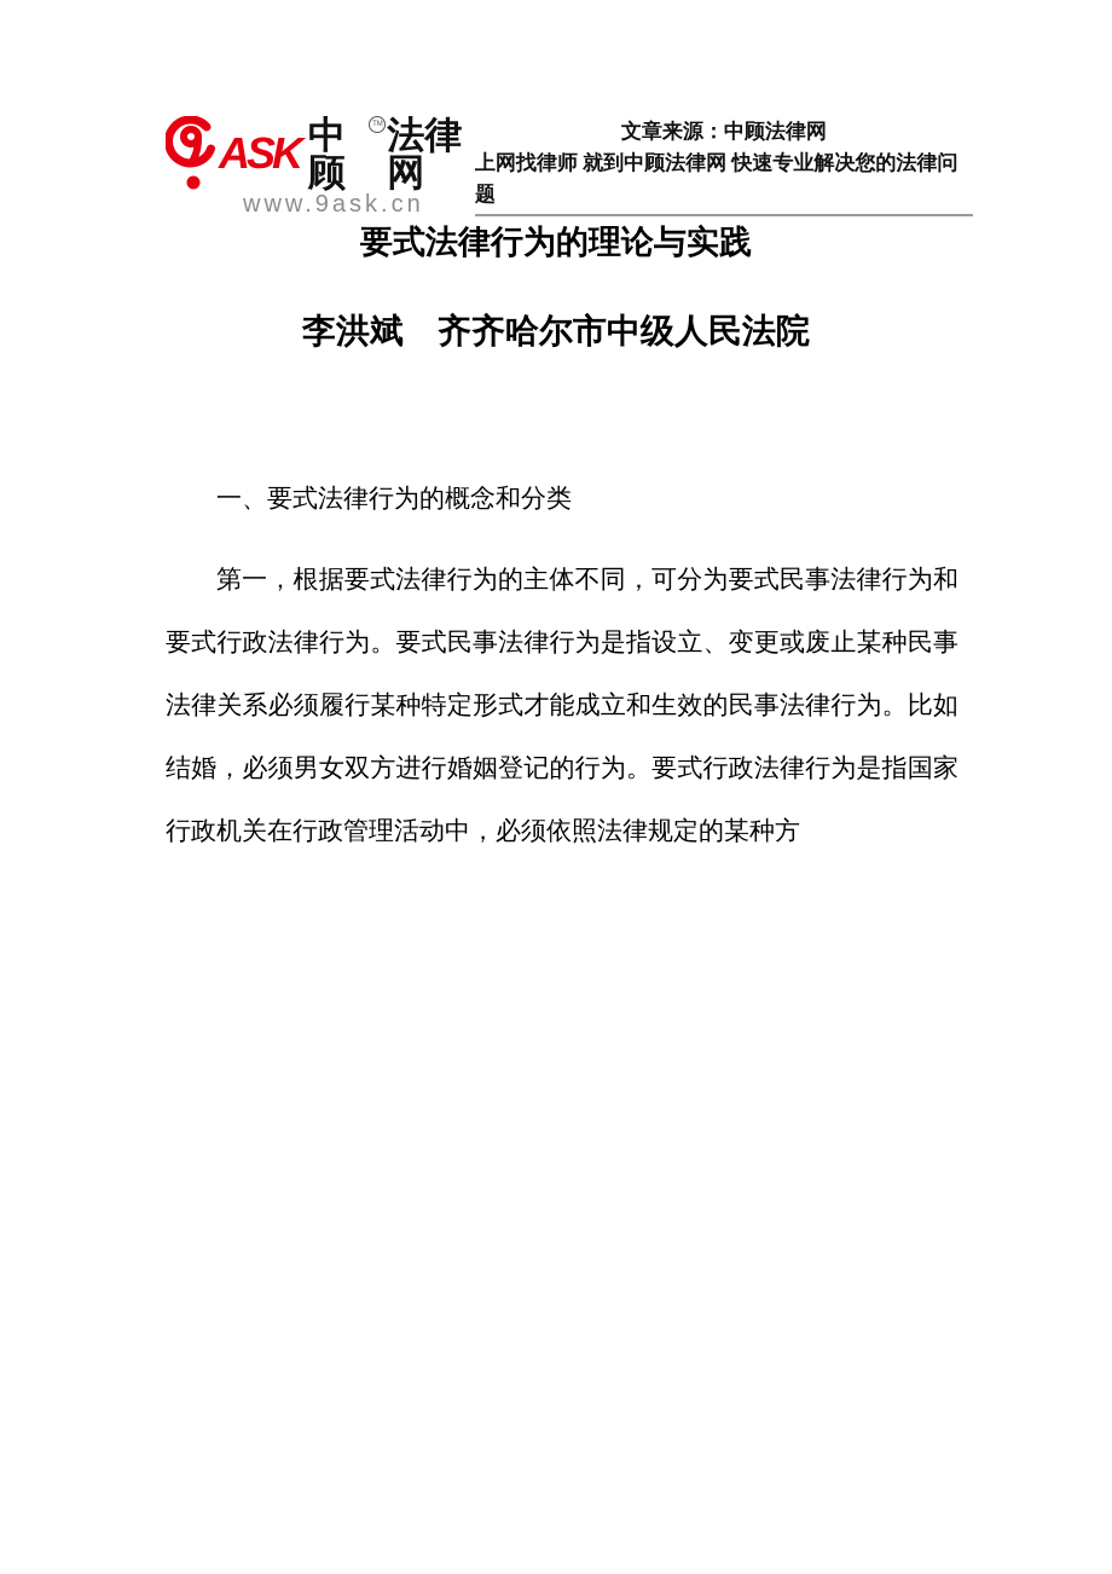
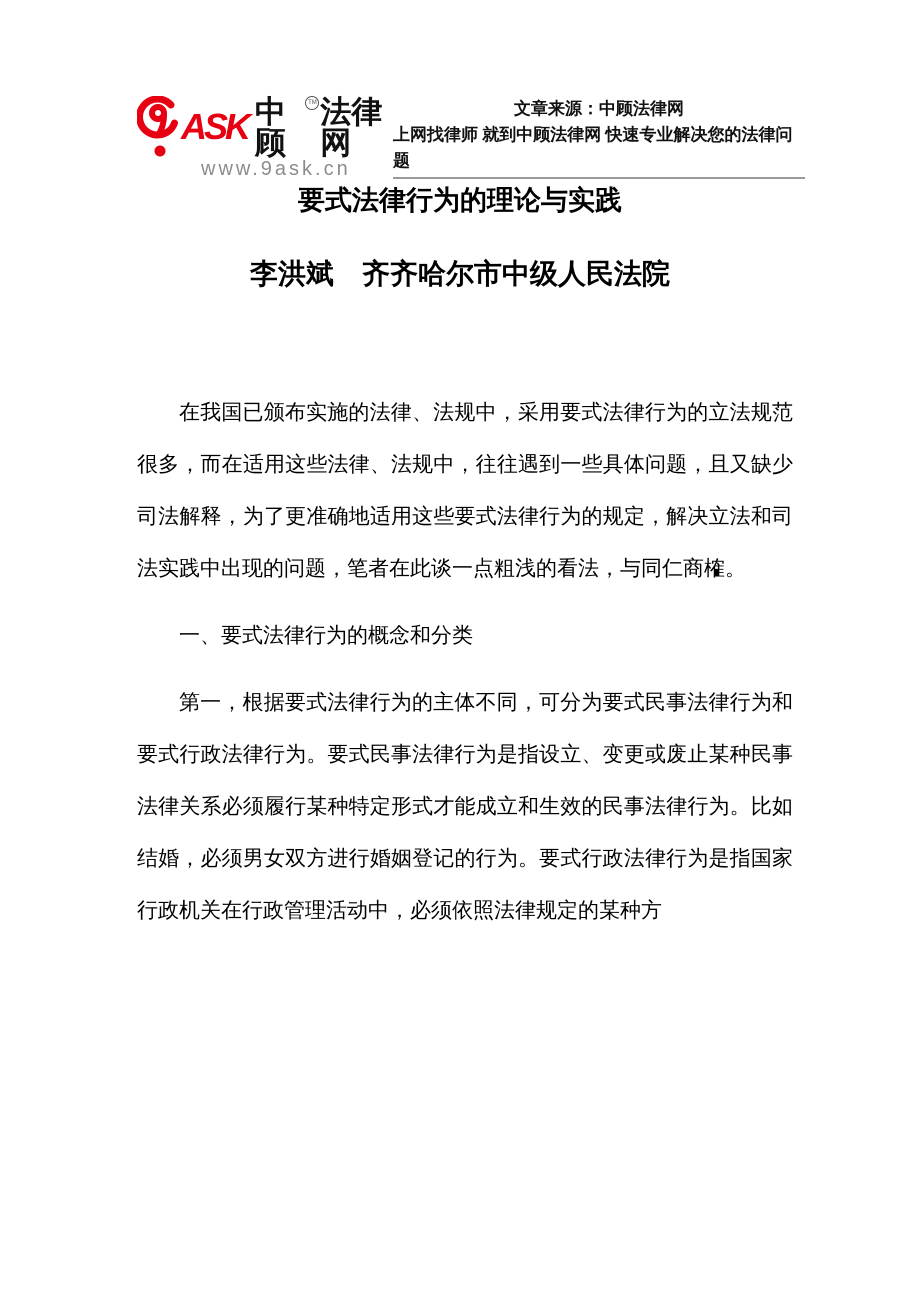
  ASK
  中顾
  法律网
  www.9ask.cn
  文章来源：中顾法律网
  上网找律师 就到中顾法律网 快速专业解决您的法律问题
  要式法律行为的理论与实践
  李洪斌 齐齐哈尔市中级人民法院
+ 在我国已颁布实施的法律、法规中，采用要式法律行为的立法规范很多，而在适用这些法律、法规中，往往遇到一些具体问题，且又缺少司法解释，为了更准确地适用这些要式法律行为的规定，解决立法和司法实践中出现的问题，笔者在此谈一点粗浅的看法，与同仁商榷。
  一、要式法律行为的概念和分类
  第一，根据要式法律行为的主体不同，可分为要式民事法律行为和要式行政法律行为。要式民事法律行为是指设立、变更或废止某种民事法律关系必须履行某种特定形式才能成立和生效的民事法律行为。比如结婚，必须男女双方进行婚姻登记的行为。要式行政法律行为是指国家行政机关在行政管理活动中，必须依照法律规定的某种方
